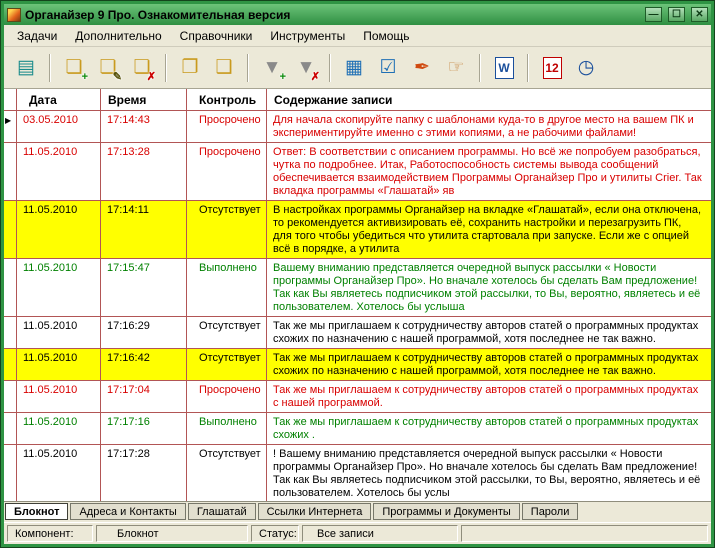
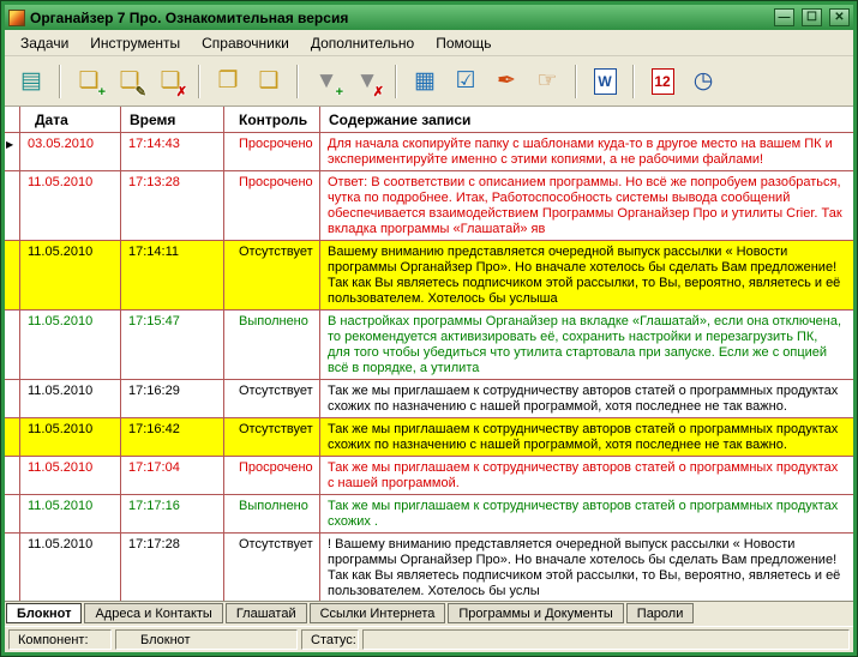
- Органайзер 9 Про. Ознакомительная версия
+ Органайзер 7 Про. Ознакомительная версия
  —
  ☐
  ✕
  Задачи
- Дополнительно
+ Инструменты
  Справочники
- Инструменты
+ Дополнительно
  Помощь
  ▤
  ❏
  +
  ❏
  ✎
  ❏
  ✗
  ❐
  ❑
  ▼
  +
  ▼
  ✗
  ▦
  ☑
  ✒
  ☞
  W
  12
  ◷
  Дата
  Время
  Контроль
  Содержание записи
  ▶
  03.05.2010
  17:14:43
  Просрочено
  Для начала скопируйте папку с шаблонами куда-то в другое место на вашем ПК и экспериментируйте именно с этими копиями, а не рабочими файлами!
  11.05.2010
  17:13:28
  Просрочено
  Ответ: В соответствии с описанием программы. Но всё же попробуем разобраться, чутка по подробнее. Итак, Работоспособность системы вывода сообщений обеспечивается взаимодействием Программы Органайзер Про и утилиты Crier. Так вкладка программы «Глашатай» яв
  11.05.2010
  17:14:11
  Отсутствует
- В настройках программы Органайзер на вкладке «Глашатай», если она отключена, то рекомендуется активизировать её, сохранить настройки и перезагрузить ПК, для того чтобы убедиться что утилита стартовала при запуске. Если же с опцией всё в порядке, а утилита
+ Вашему вниманию представляется очередной выпуск рассылки « Новости программы Органайзер Про». Но вначале хотелось бы сделать Вам предложение! Так как Вы являетесь подписчиком этой рассылки, то Вы, вероятно, являетесь и её пользователем. Хотелось бы услыша
  11.05.2010
  17:15:47
  Выполнено
- Вашему вниманию представляется очередной выпуск рассылки « Новости программы Органайзер Про». Но вначале хотелось бы сделать Вам предложение! Так как Вы являетесь подписчиком этой рассылки, то Вы, вероятно, являетесь и её пользователем. Хотелось бы услыша
+ В настройках программы Органайзер на вкладке «Глашатай», если она отключена, то рекомендуется активизировать её, сохранить настройки и перезагрузить ПК, для того чтобы убедиться что утилита стартовала при запуске. Если же с опцией всё в порядке, а утилита
  11.05.2010
  17:16:29
  Отсутствует
  Так же мы приглашаем к сотрудничеству авторов статей о программных продуктах схожих по назначению с нашей программой, хотя последнее не так важно.
  11.05.2010
  17:16:42
  Отсутствует
  Так же мы приглашаем к сотрудничеству авторов статей о программных продуктах схожих по назначению с нашей программой, хотя последнее не так важно.
  11.05.2010
  17:17:04
  Просрочено
  Так же мы приглашаем к сотрудничеству авторов статей о программных продуктах с нашей программой.
  11.05.2010
  17:17:16
  Выполнено
  Так же мы приглашаем к сотрудничеству авторов статей о программных продуктах схожих .
  11.05.2010
  17:17:28
  Отсутствует
  ! Вашему вниманию представляется очередной выпуск рассылки « Новости программы Органайзер Про». Но вначале хотелось бы сделать Вам предложение! Так как Вы являетесь подписчиком этой рассылки, то Вы, вероятно, являетесь и её пользователем. Хотелось бы услы
  Блокнот
  Адреса и Контакты
  Глашатай
  Ссылки Интернета
  Программы и Документы
  Пароли
  Компонент:
  Блокнот
  Статус:
- Все записи
